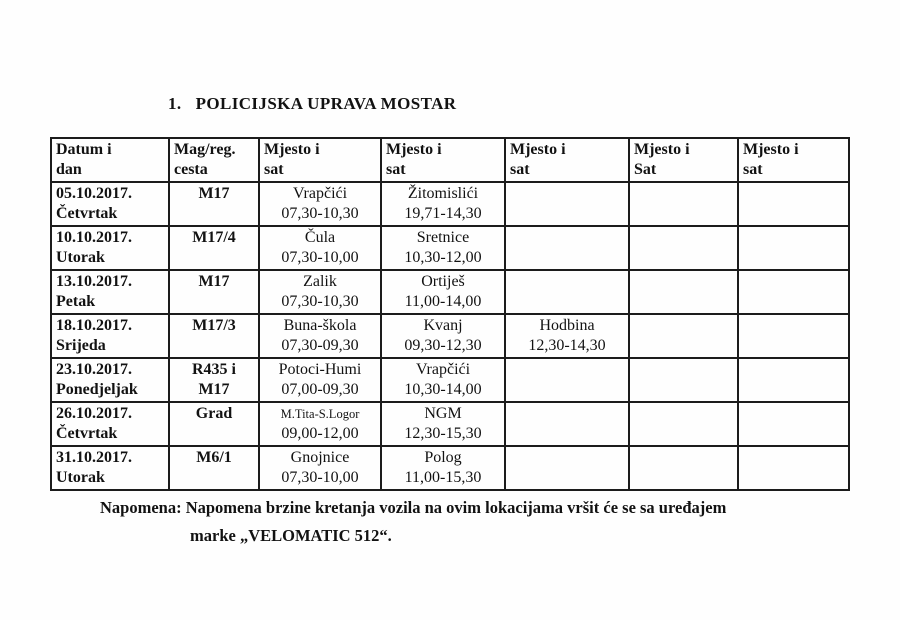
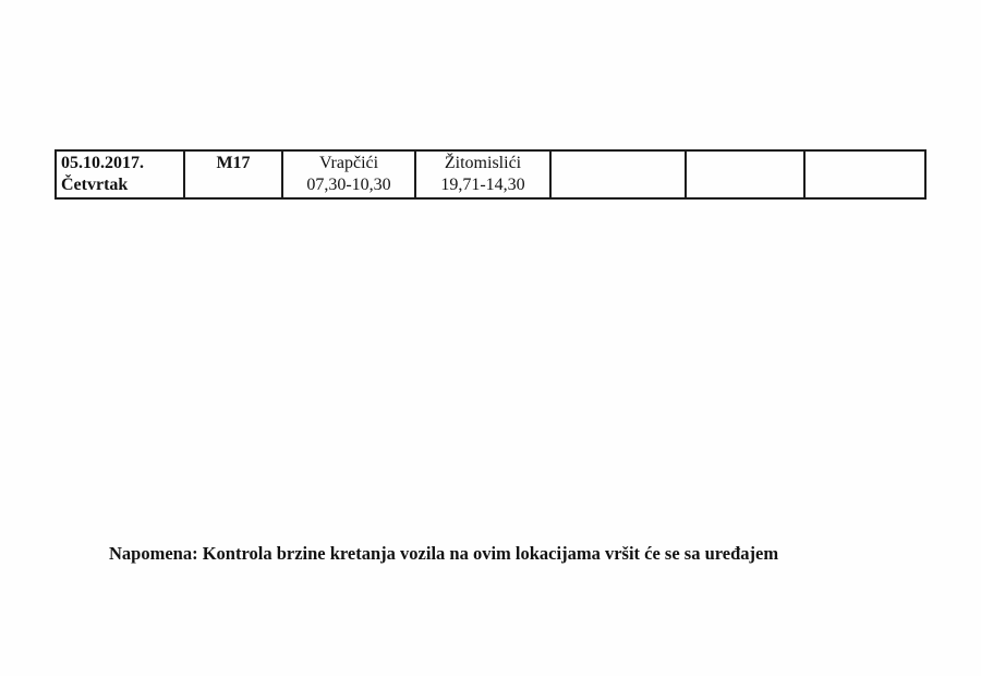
- 1. POLICIJSKA UPRAVA MOSTAR
- Datum i dan	Mag/reg. cesta	Mjesto i sat	Mjesto i sat	Mjesto i sat	Mjesto i Sat	Mjesto i sat
  05.10.2017. Četvrtak	M17	Vrapčići07,30-10,30	Žitomislići19,71-14,30
- 10.10.2017. Utorak	M17/4	Čula07,30-10,00	Sretnice10,30-12,00
- 13.10.2017. Petak	M17	Zalik07,30-10,30	Ortiješ11,00-14,00
- 18.10.2017. Srijeda	M17/3	Buna-škola07,30-09,30	Kvanj09,30-12,30	Hodbina12,30-14,30
- 23.10.2017. Ponedjeljak	R435 i M17	Potoci-Humi07,00-09,30	Vrapčići10,30-14,00
- 26.10.2017. Četvrtak	Grad	M.Tita-S.Logor09,00-12,00	NGM12,30-15,30
- 31.10.2017. Utorak	M6/1	Gnojnice07,30-10,00	Polog11,00-15,30
- Napomena: Napomena brzine kretanja vozila na ovim lokacijama vršit će se sa uređajem
+ Napomena: Kontrola brzine kretanja vozila na ovim lokacijama vršit će se sa uređajem
- marke „VELOMATIC 512“.
